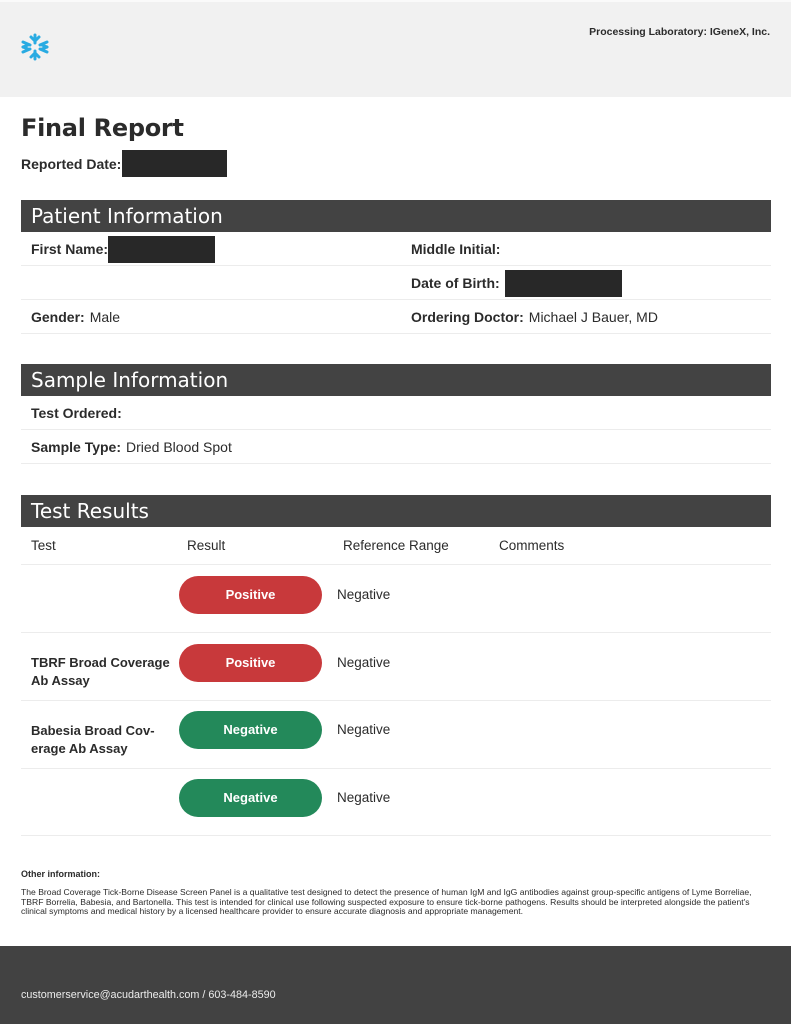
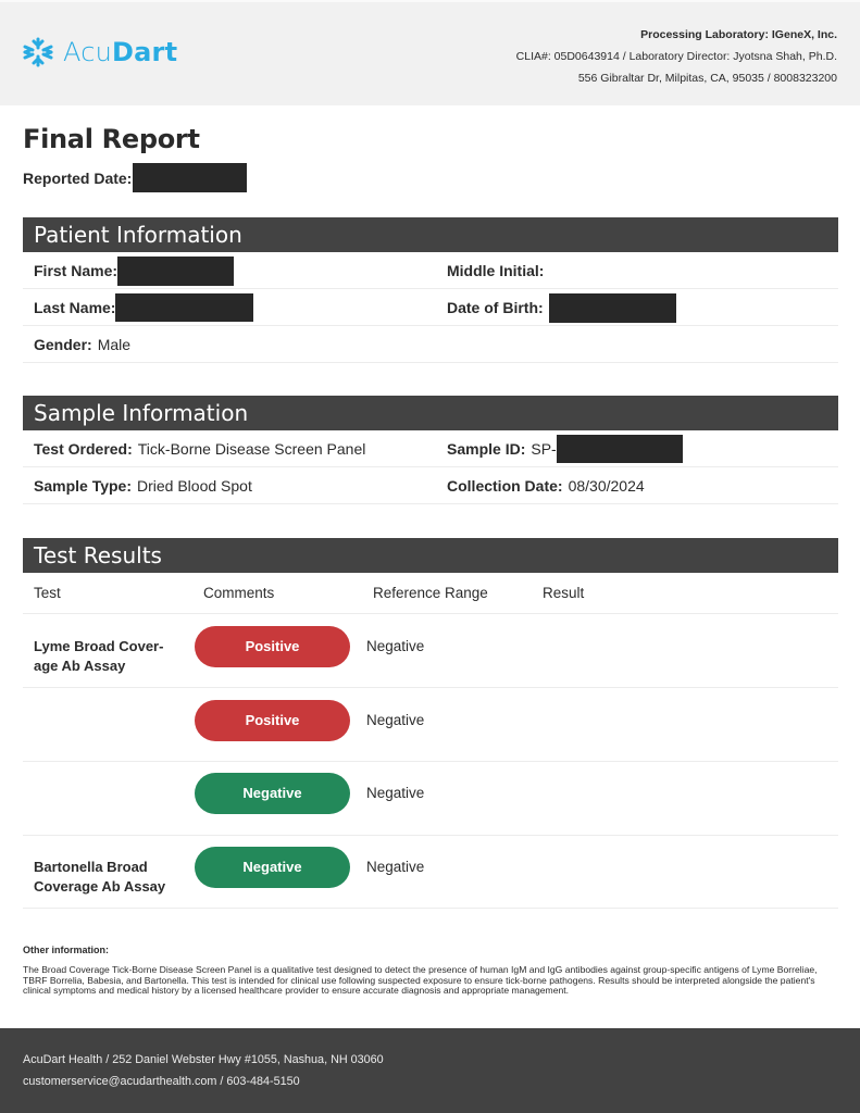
+ AcuDart
  Processing Laboratory: IGeneX, Inc.
+ CLIA#: 05D0643914 / Laboratory Director: Jyotsna Shah, Ph.D.
+ 556 Gibraltar Dr, Milpitas, CA, 95035 / 8008323200
  Final Report
  Reported Date:
  Patient Information
  First Name:
  Middle Initial:
+ Last Name:
  Date of Birth:
  Gender:
  Male
- Ordering Doctor:
- Michael J Bauer, MD
  Sample Information
  Test Ordered:
+ Tick-Borne Disease Screen Panel
+ Sample ID:
+ SP-
  Sample Type:
  Dried Blood Spot
+ Collection Date:
+ 08/30/2024
  Test Results
  Test
- Result
+ Comments
  Reference Range
- Comments
+ Result
+ Lyme Broad Cover-
+ age Ab Assay
  Positive
  Negative
- TBRF Broad Coverage
- Ab Assay
  Positive
  Negative
- Babesia Broad Cov-
- erage Ab Assay
  Negative
  Negative
+ Bartonella Broad
+ Coverage Ab Assay
  Negative
  Negative
  Other information:
  The Broad Coverage Tick-Borne Disease Screen Panel is a qualitative test designed to detect the presence of human IgM and IgG antibodies against group-specific antigens of Lyme Borreliae, TBRF Borrelia, Babesia, and Bartonella. This test is intended for clinical use following suspected exposure to ensure tick-borne pathogens. Results should be interpreted alongside the patient's clinical symptoms and medical history by a licensed healthcare provider to ensure accurate diagnosis and appropriate management.
+ AcuDart Health / 252 Daniel Webster Hwy #1055, Nashua, NH 03060
- customerservice@acudarthealth.com / 603-484-8590
+ customerservice@acudarthealth.com / 603-484-5150
